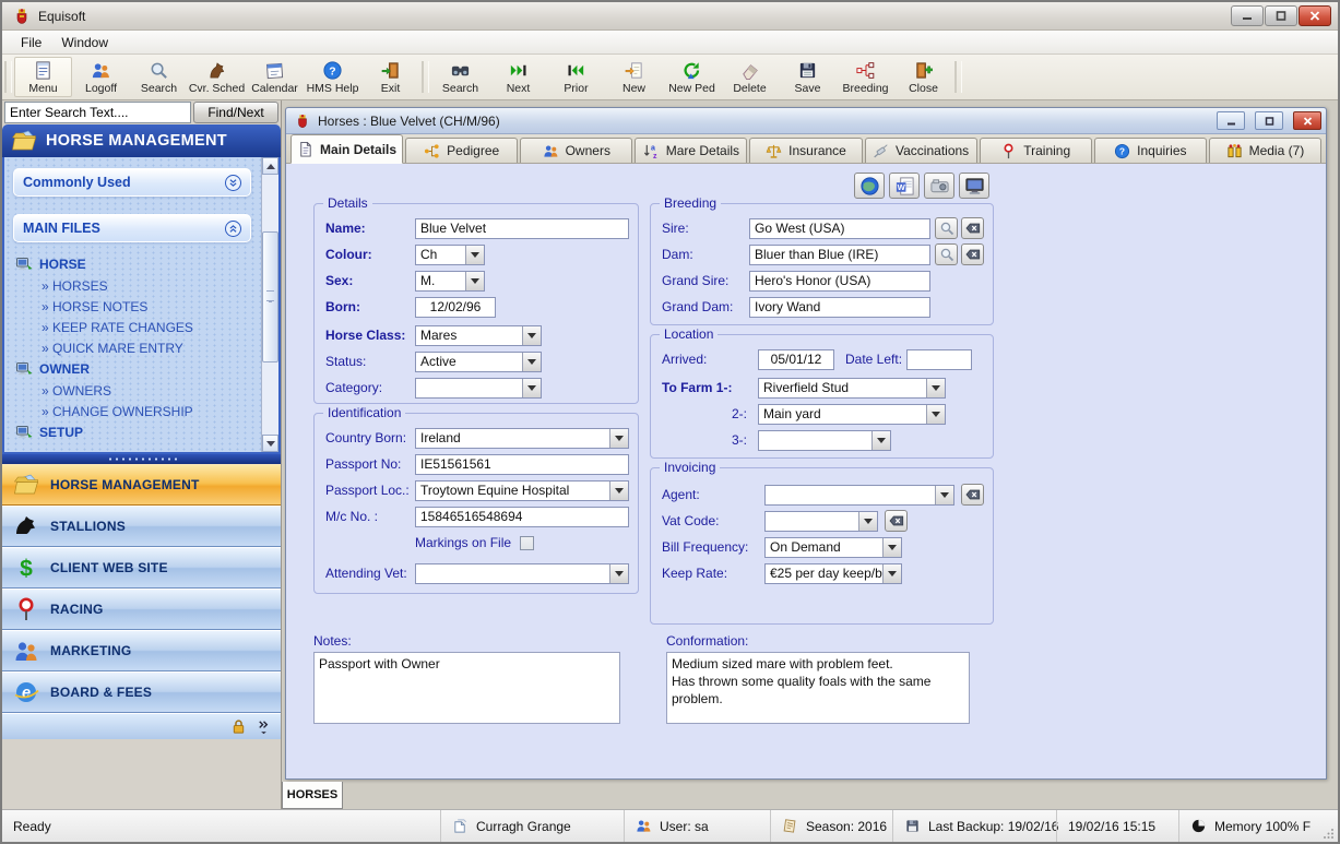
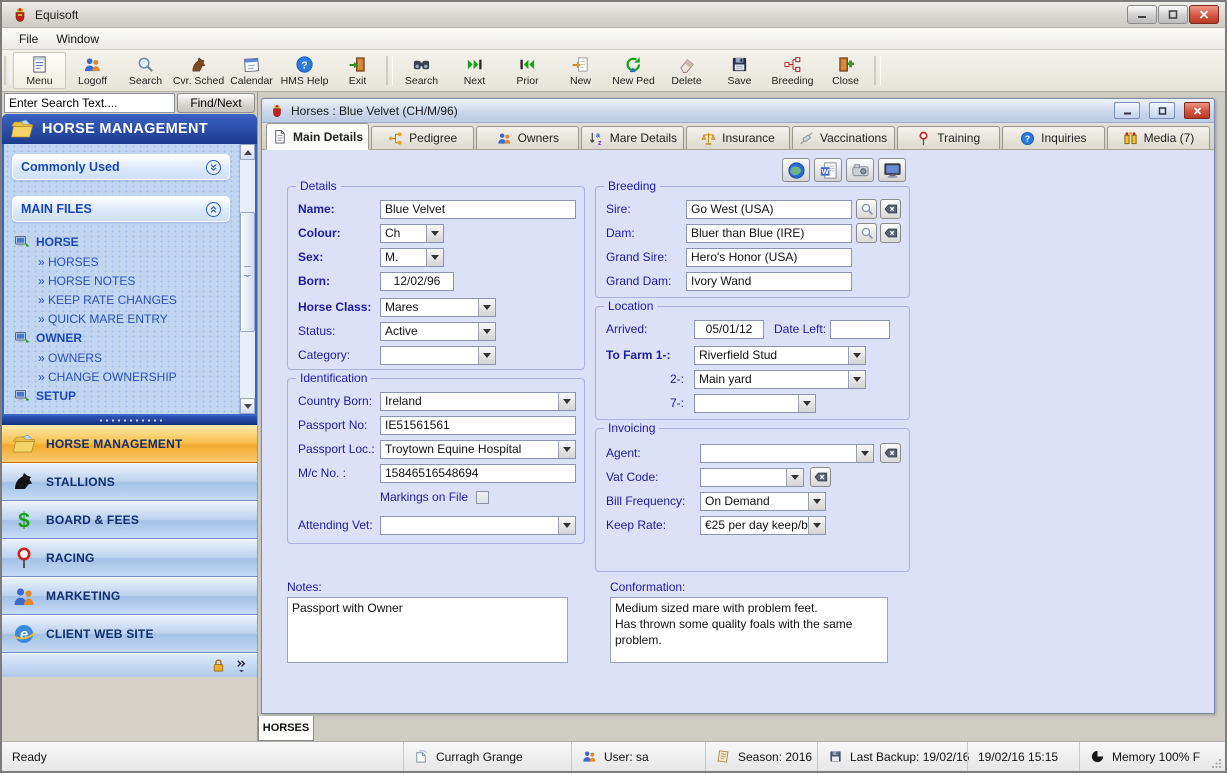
  Equisoft
  File
  Window
  Menu
  Logoff
  Search
  Cvr. Sched
  Calendar
  ?
  HMS Help
  Exit
  Search
  Next
  Prior
  New
  New Ped
  Delete
  Save
  Breeding
  Close
  Enter Search Text....
  Find/Next
  HORSE MANAGEMENT
  Commonly Used
  MAIN FILES
  HORSE
  » HORSES
  » HORSE NOTES
  » KEEP RATE CHANGES
  » QUICK MARE ENTRY
  OWNER
  » OWNERS
  » CHANGE OWNERSHIP
  SETUP
  HORSE MANAGEMENT
  STALLIONS
  $
- CLIENT WEB SITE
+ BOARD & FEES
  RACING
  MARKETING
  e
- BOARD & FEES
+ CLIENT WEB SITE
  Horses : Blue Velvet (CH/M/96)
  Main Details
  Pedigree
  Owners
  Mare Details
  Insurance
  Vaccinations
  Training
  ?
  Inquiries
  Media (7)
  W
  Details
  Name:
  Blue Velvet
  Colour:
  Ch
  Sex:
  M.
  Born:
  12/02/96
  Horse Class:
  Mares
  Status:
  Active
  Category:
  Identification
  Country Born:
  Ireland
  Passport No:
  IE51561561
  Passport Loc.:
  Troytown Equine Hospital
  M/c No. :
  15846516548694
  Markings on File
  Attending Vet:
  Breeding
  Sire:
  Go West (USA)
  Dam:
  Bluer than Blue (IRE)
  Grand Sire:
  Hero's Honor (USA)
  Grand Dam:
  Ivory Wand
  Location
  Arrived:
  05/01/12
  Date Left:
  To Farm 1-:
  Riverfield Stud
  2-:
  Main yard
- 3-:
+ 7-:
  Invoicing
  Agent:
  Vat Code:
  Bill Frequency:
  On Demand
  Keep Rate:
  €25 per day keep/b
  Notes:
  Passport with Owner
  Conformation:
  Medium sized mare with problem feet.
  HORSES
  Ready
  Curragh Grange
  User: sa
  Season: 2016
  Last Backup: 19/02/16
  19/02/16 15:15
  Memory 100% F
